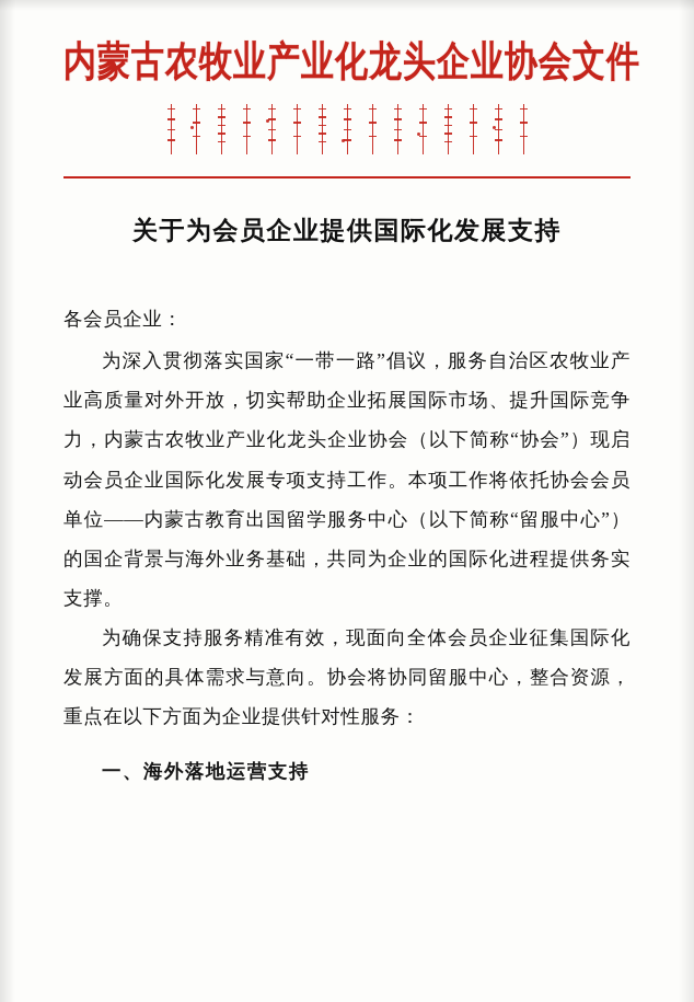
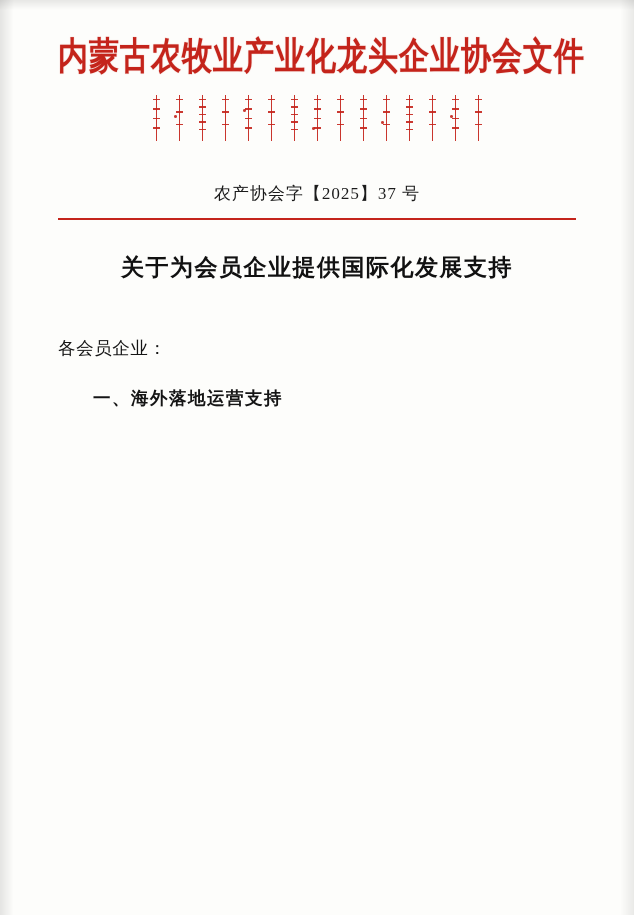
  内蒙古农牧业产业化龙头企业协会文件
+ 农产协会字【2025】37 号
  关于为会员企业提供国际化发展支持
  各会员企业：
- 为深入贯彻落实国家“一带一路”倡议，服务自治区农牧业产业高质量对外开放，切实帮助企业拓展国际市场、提升国际竞争力，内蒙古农牧业产业化龙头企业协会（以下简称“协会”）现启动会员企业国际化发展专项支持工作。本项工作将依托协会会员单位——内蒙古教育出国留学服务中心（以下简称“留服中心”）的国企背景与海外业务基础，共同为企业的国际化进程提供务实支撑。
- 为确保支持服务精准有效，现面向全体会员企业征集国际化发展方面的具体需求与意向。协会将协同留服中心，整合资源，重点在以下方面为企业提供针对性服务：
  一、海外落地运营支持
